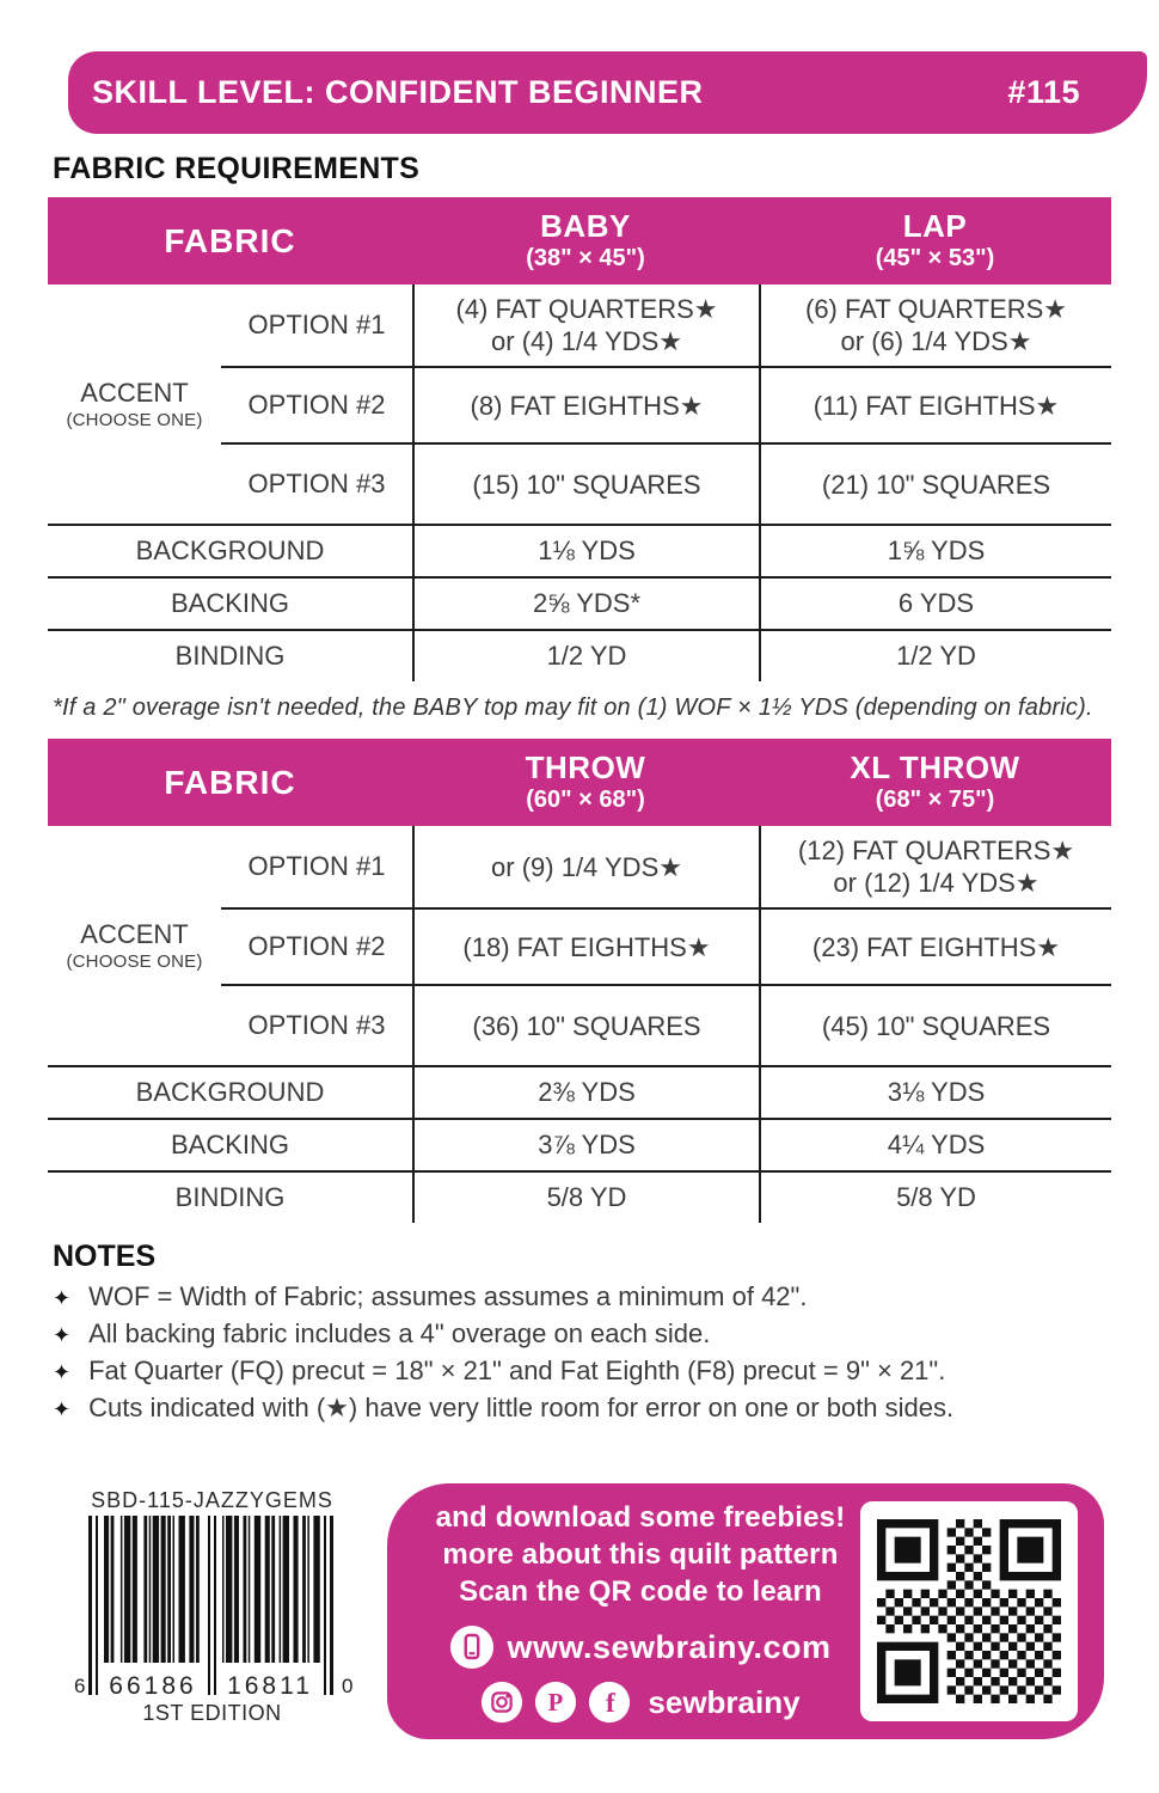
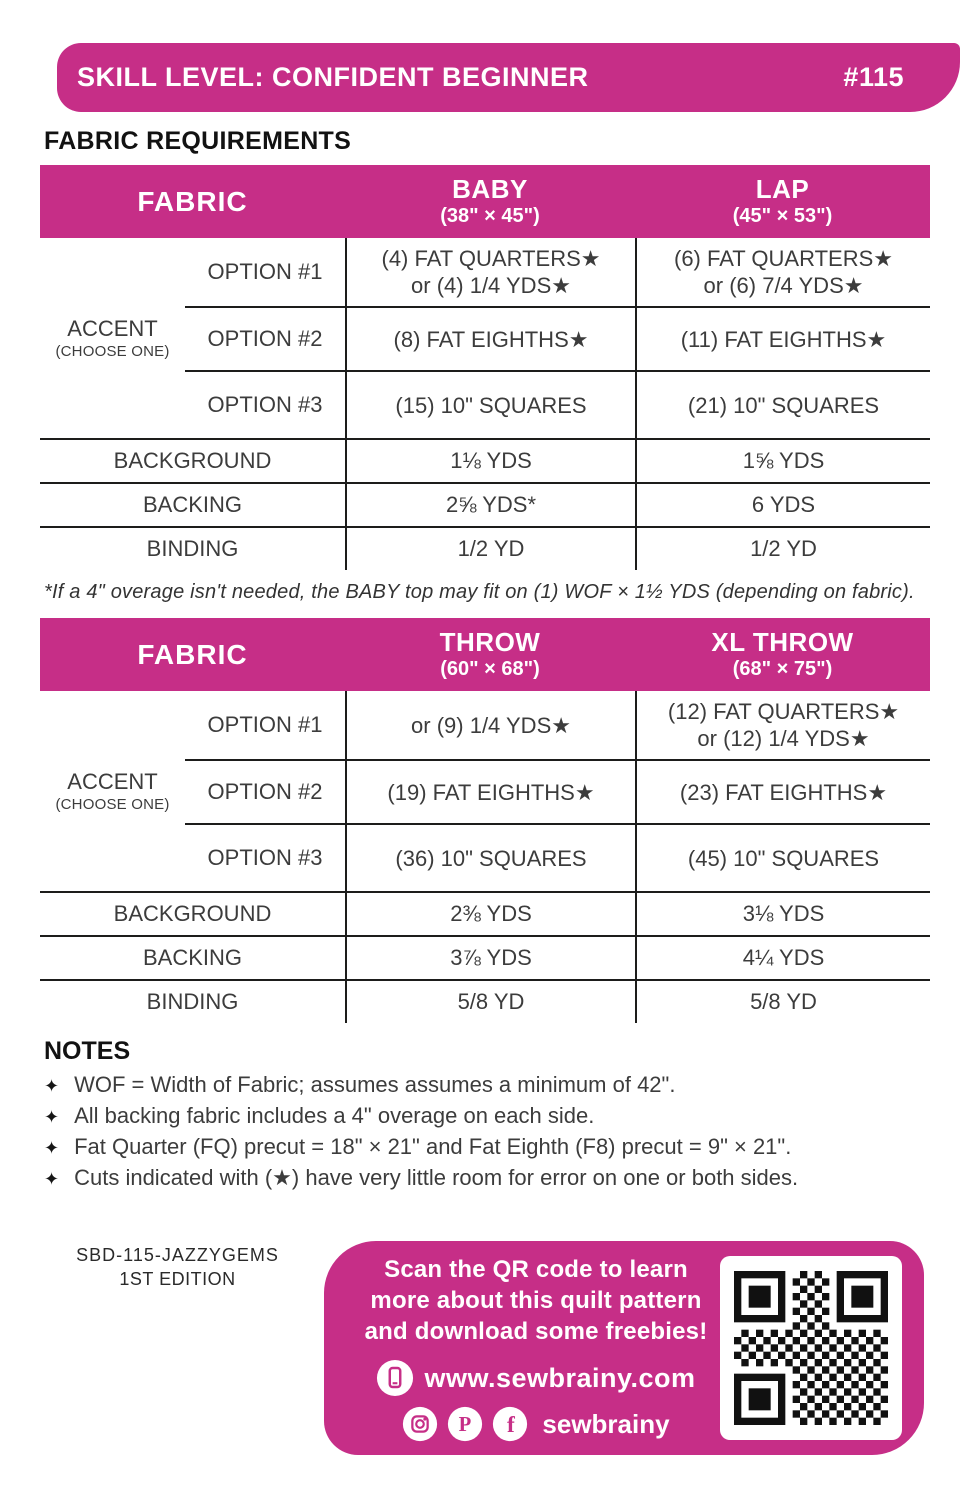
  SKILL LEVEL: CONFIDENT BEGINNER
  #115
  FABRIC REQUIREMENTS
  FABRIC
  BABY
  (38" × 45")
  LAP
  (45" × 53")
  ACCENT
  (CHOOSE ONE)
  OPTION #1
  (4) FAT QUARTERS★
  or (4) 1/4 YDS★
  (6) FAT QUARTERS★
- or (6) 1/4 YDS★
+ or (6) 7/4 YDS★
  OPTION #2
  (8) FAT EIGHTHS★
  (11) FAT EIGHTHS★
  OPTION #3
  (15) 10" SQUARES
  (21) 10" SQUARES
  BACKGROUND
  1⅛ YDS
  1⅝ YDS
  BACKING
  2⅝ YDS*
  6 YDS
  BINDING
  1/2 YD
  1/2 YD
- *If a 2" overage isn't needed, the BABY top may fit on (1) WOF × 1½ YDS (depending on fabric).
+ *If a 4" overage isn't needed, the BABY top may fit on (1) WOF × 1½ YDS (depending on fabric).
  FABRIC
  THROW
  (60" × 68")
  XL THROW
  (68" × 75")
  ACCENT
  (CHOOSE ONE)
  OPTION #1
  or (9) 1/4 YDS★
  (12) FAT QUARTERS★
  or (12) 1/4 YDS★
  OPTION #2
- (18) FAT EIGHTHS★
+ (19) FAT EIGHTHS★
  (23) FAT EIGHTHS★
  OPTION #3
  (36) 10" SQUARES
  (45) 10" SQUARES
  BACKGROUND
  2⅜ YDS
  3⅛ YDS
  BACKING
  3⅞ YDS
  4¼ YDS
  BINDING
  5/8 YD
  5/8 YD
  NOTES
  ✦
  WOF = Width of Fabric; assumes assumes a minimum of 42".
  ✦
  All backing fabric includes a 4" overage on each side.
  ✦
  Fat Quarter (FQ) precut = 18" × 21" and Fat Eighth (F8) precut = 9" × 21".
  ✦
  Cuts indicated with (★) have very little room for error on one or both sides.
  SBD-115-JAZZYGEMS
- 6
- 66186
- 16811
- 0
  1ST EDITION
- and download some freebies!
+ Scan the QR code to learn
  more about this quilt pattern
- Scan the QR code to learn
+ and download some freebies!
  www.sewbrainy.com
  P
  f
  sewbrainy
